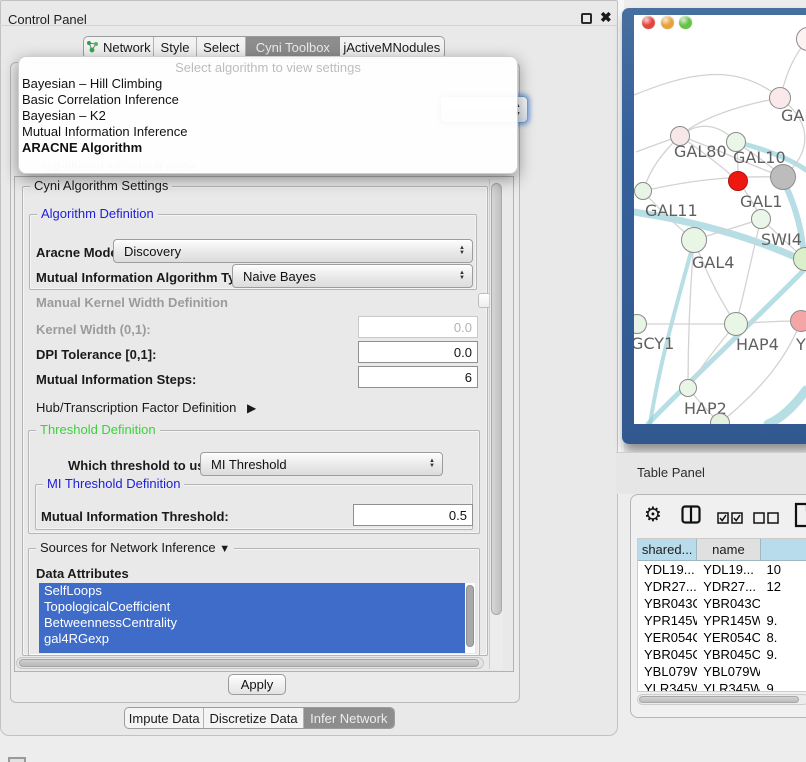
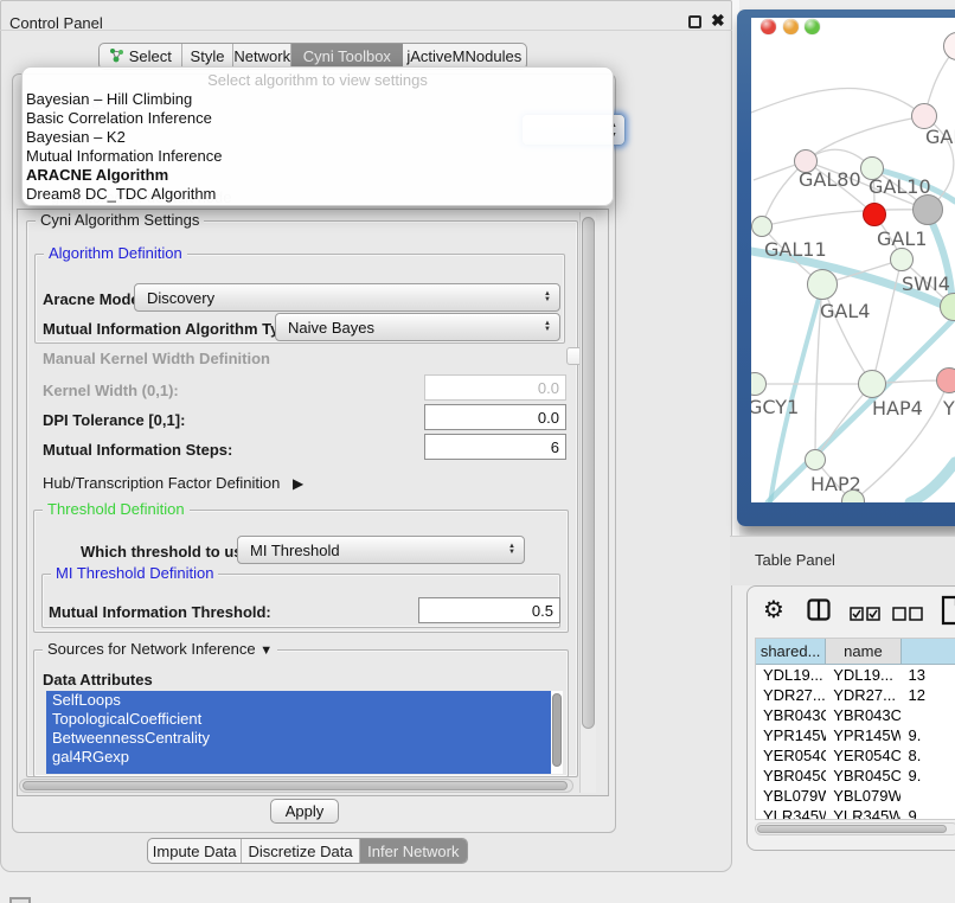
  Control Panel
  ✖
- Network
+ Select
  Style
- Select
+ Network
  Cyni Toolbox
  jActiveMNodules
  Select algorithm to view settings
  Bayesian – Hill Climbing
  Basic Correlation Inference
  Bayesian – K2
  Mutual Information Inference
  ARACNE Algorithm
+ Dream8 DC_TDC Algorithm
  Cyni Algorithm Settings
  Algorithm Definition
  Aracne Mod
  Discovery
  Mutual Information Algorithm T
  Naive Bayes
  Manual Kernel Width Definition
  Kernel Width (0,1):
  0.0
  DPI Tolerance [0,1]:
  0.0
  Mutual Information Steps:
  6
  Hub/Transcription Factor Definition ▶
  Threshold Definition
  Which threshold to u
  MI Threshold
  MI Threshold Definition
  Mutual Information Threshold:
  0.5
  Sources for Network Inference ▼
  Data Attributes
  SelfLoops
  TopologicalCoefficient
  BetweennessCentrality
  gal4RGexp
  Apply
  Impute Data
  Discretize Data
  Infer Network
  GAL80
  GAL10
  GAL1
  GAL11
  SWI4
  GAL4
  GCY1
  HAP4
  Y
  HAP2
  Table Panel
  ⚙
  shared...
  name
  YDL19...
  YDL19...
- 10
+ 13
  YDR27...
  YDR27...
  12
  YBR043C
  YBR043C
  YPR145
  YPR145W
  9.
  YER054C
  YER054C
  8.
  YBR045C
  YBR045C
  9.
  YBL079W
  YBL079W
  YLR345W
  YLR345W
  9.
